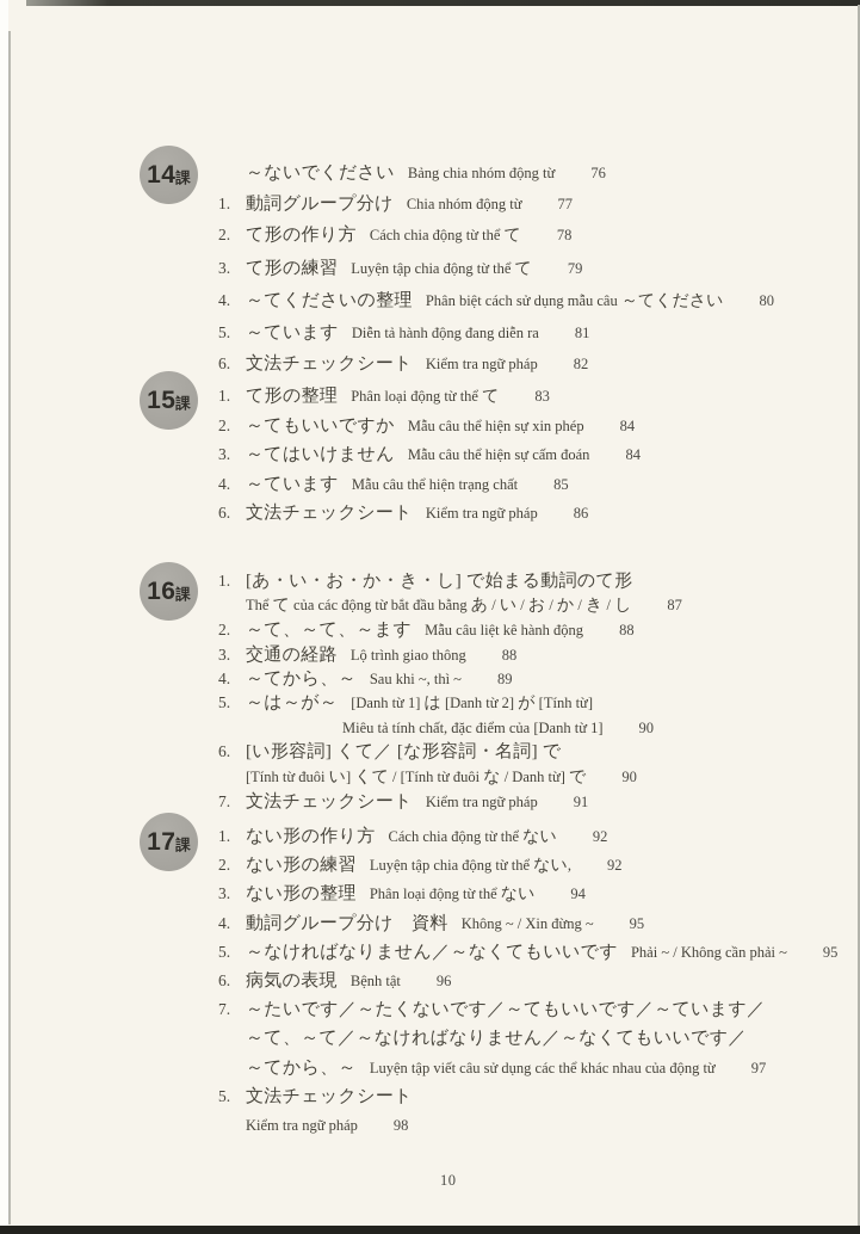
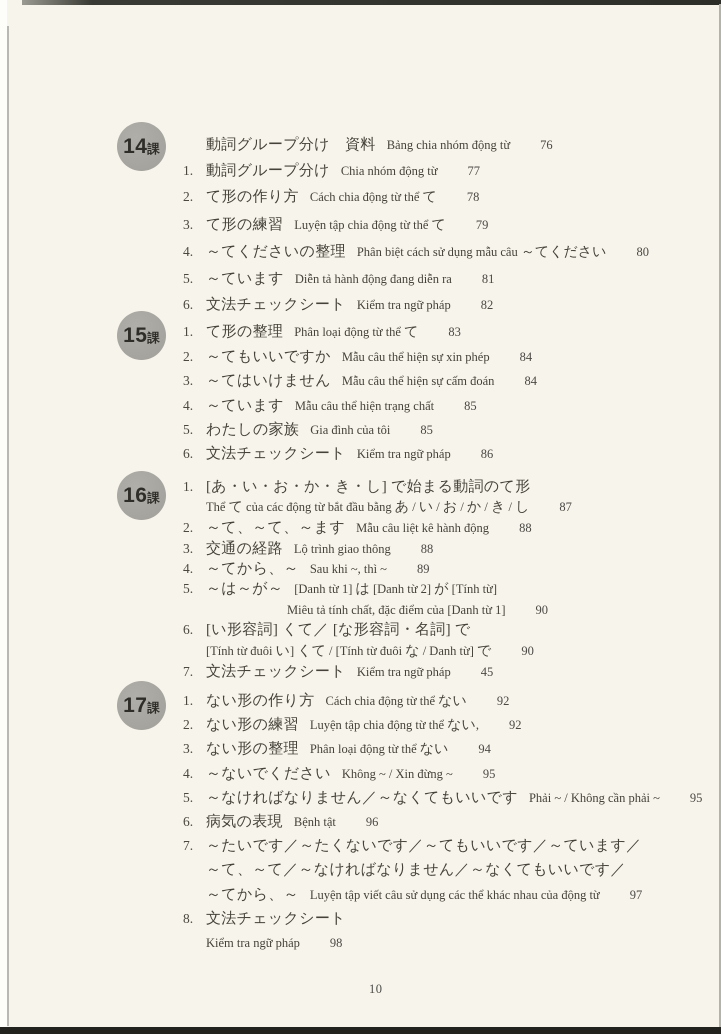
  14課
- ～ないでください Bảng chia nhóm động từ 76
+ 動詞グループ分け 資料 Bảng chia nhóm động từ 76
  1. 動詞グループ分け Chia nhóm động từ 77
  2. て形の作り方 Cách chia động từ thể て 78
  3. て形の練習 Luyện tập chia động từ thể て 79
  4. ～てくださいの整理 Phân biệt cách sử dụng mẫu câu ～てください 80
  5. ～ています Diễn tả hành động đang diễn ra 81
  6. 文法チェックシート Kiểm tra ngữ pháp 82
  15課
  1. て形の整理 Phân loại động từ thể て 83
  2. ～てもいいですか Mẫu câu thể hiện sự xin phép 84
  3. ～てはいけません Mẫu câu thể hiện sự cấm đoán 84
  4. ～ています Mẫu câu thể hiện trạng chất 85
+ 5. わたしの家族 Gia đình của tôi 85
  6. 文法チェックシート Kiểm tra ngữ pháp 86
  16課
  1. [あ・い・お・か・き・し] で始まる動詞のて形
  Thể て của các động từ bắt đầu bằng あ / い / お / か / き / し 87
  2. ～て、～て、～ます Mẫu câu liệt kê hành động 88
  3. 交通の経路 Lộ trình giao thông 88
  4. ～てから、～ Sau khi ~, thì ~ 89
  5. ～は～が～ [Danh từ 1] は [Danh từ 2] が [Tính từ]
  Miêu tả tính chất, đặc điểm của [Danh từ 1] 90
  6. [い形容詞] くて／ [な形容詞・名詞] で
  [Tính từ đuôi い] くて / [Tính từ đuôi な / Danh từ] で 90
- 7. 文法チェックシート Kiểm tra ngữ pháp 91
+ 7. 文法チェックシート Kiểm tra ngữ pháp 45
  17課
  1. ない形の作り方 Cách chia động từ thể ない 92
  2. ない形の練習 Luyện tập chia động từ thể ない, 92
  3. ない形の整理 Phân loại động từ thể ない 94
- 4. 動詞グループ分け 資料 Không ~ / Xin đừng ~ 95
+ 4. ～ないでください Không ~ / Xin đừng ~ 95
  5. ～なければなりません／～なくてもいいです Phải ~ / Không cần phải ~ 95
  6. 病気の表現 Bệnh tật 96
  7. ～たいです／～たくないです／～てもいいです／～ています／
  ～て、～て／～なければなりません／～なくてもいいです／
  ～てから、～ Luyện tập viết câu sử dụng các thể khác nhau của động từ 97
- 5. 文法チェックシート
+ 8. 文法チェックシート
  Kiểm tra ngữ pháp 98
  10
